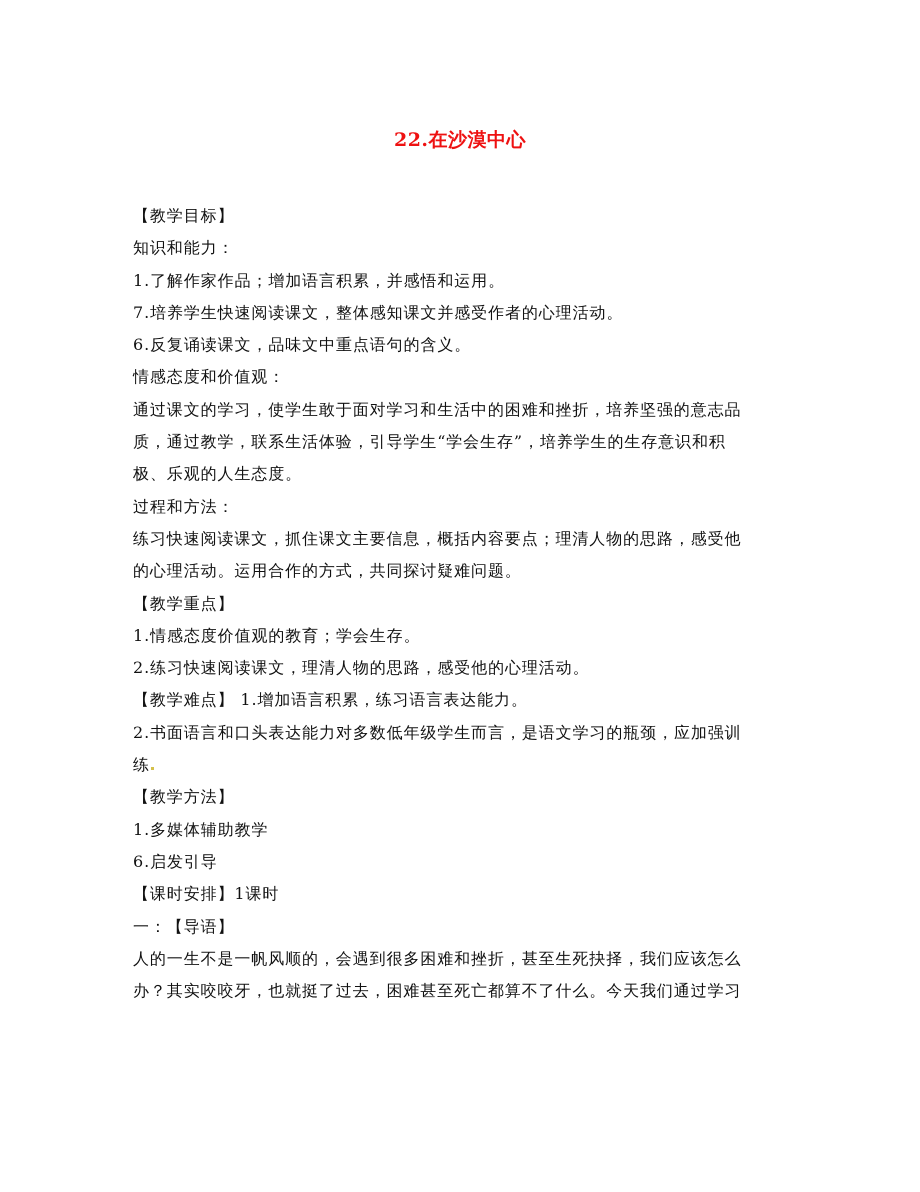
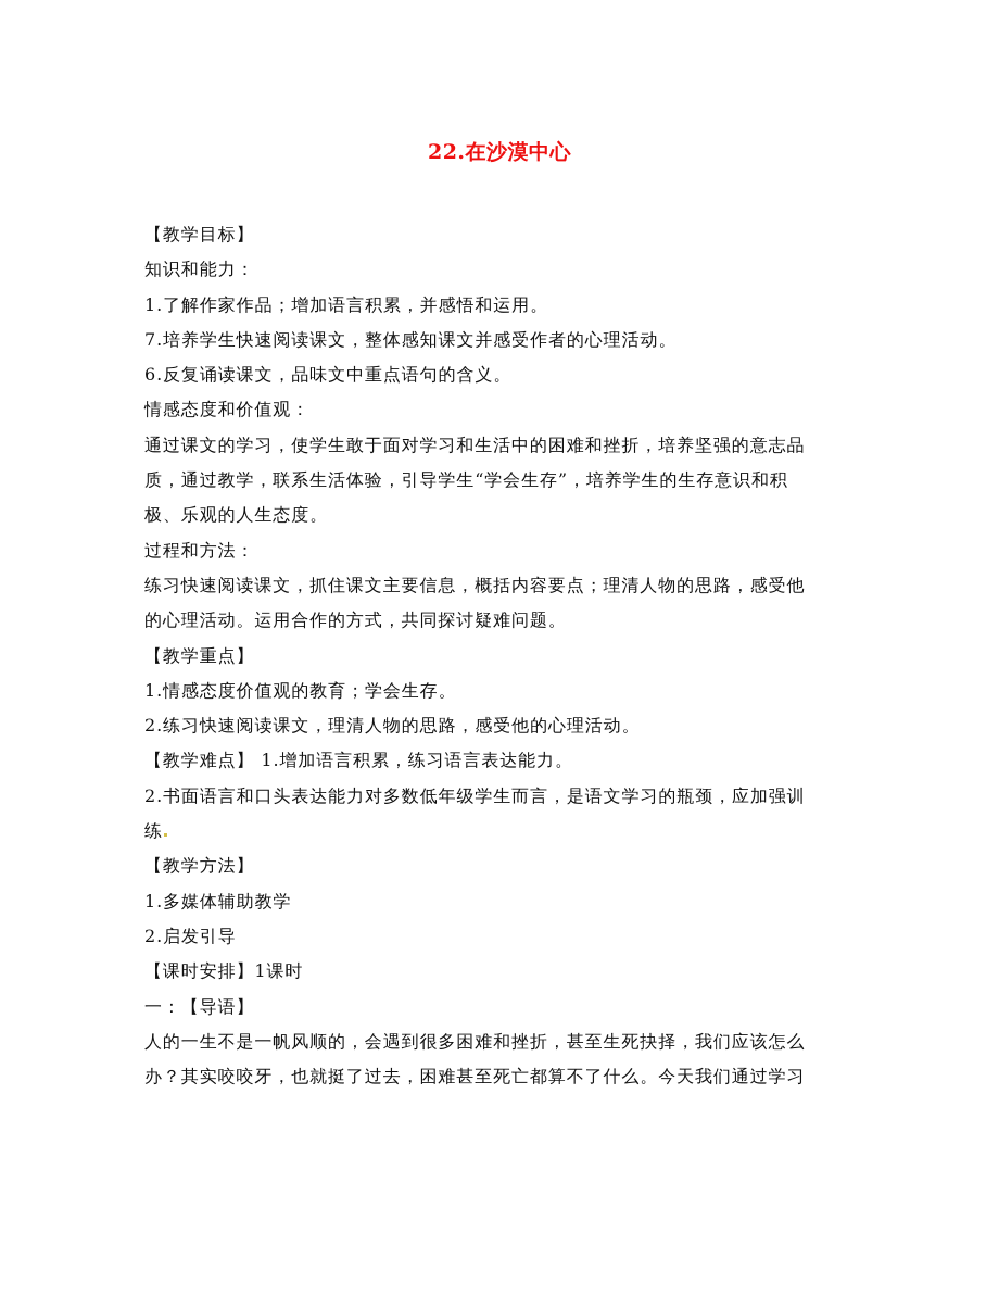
  22.在沙漠中心
  【教学目标】
  知识和能力：
  1.了解作家作品；增加语言积累，并感悟和运用。
  7.培养学生快速阅读课文，整体感知课文并感受作者的心理活动。
  6.反复诵读课文，品味文中重点语句的含义。
  情感态度和价值观：
  通过课文的学习，使学生敢于面对学习和生活中的困难和挫折，培养坚强的意志品
  质，通过教学，联系生活体验，引导学生“学会生存”，培养学生的生存意识和积
  极、乐观的人生态度。
  过程和方法：
  练习快速阅读课文，抓住课文主要信息，概括内容要点；理清人物的思路，感受他
  的心理活动。运用合作的方式，共同探讨疑难问题。
  【教学重点】
  1.情感态度价值观的教育；学会生存。
  2.练习快速阅读课文，理清人物的思路，感受他的心理活动。
  【教学难点】 1.增加语言积累，练习语言表达能力。
  2.书面语言和口头表达能力对多数低年级学生而言，是语文学习的瓶颈，应加强训
  练
  【教学方法】
  1.多媒体辅助教学
- 6.启发引导
+ 2.启发引导
  【课时安排】1课时
  一：【导语】
  人的一生不是一帆风顺的，会遇到很多困难和挫折，甚至生死抉择，我们应该怎么
  办？其实咬咬牙，也就挺了过去，困难甚至死亡都算不了什么。今天我们通过学习
